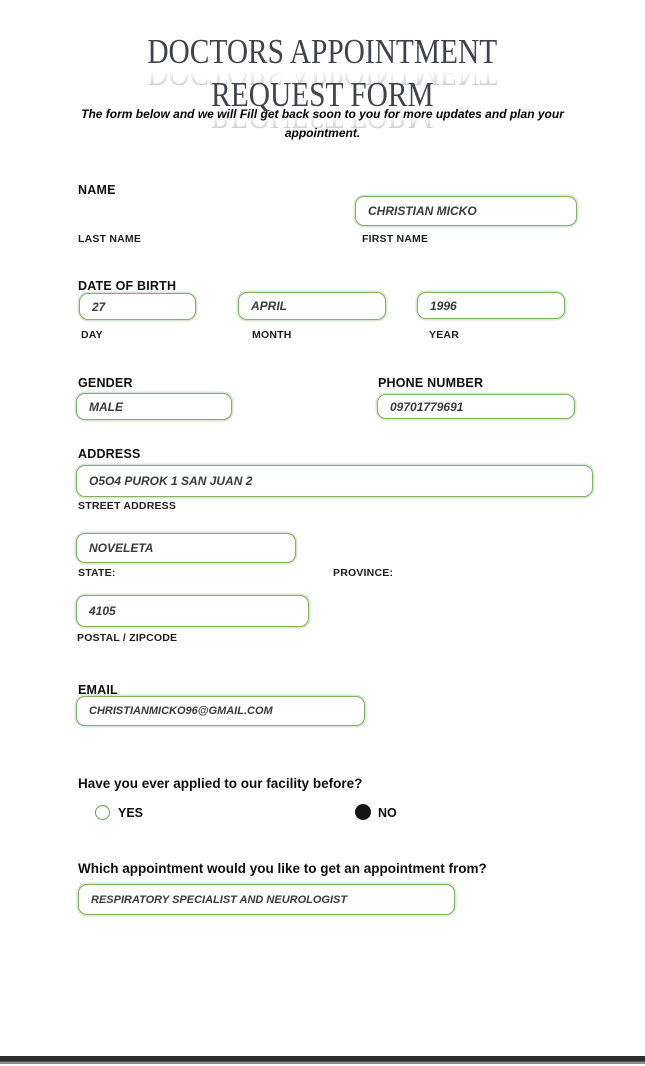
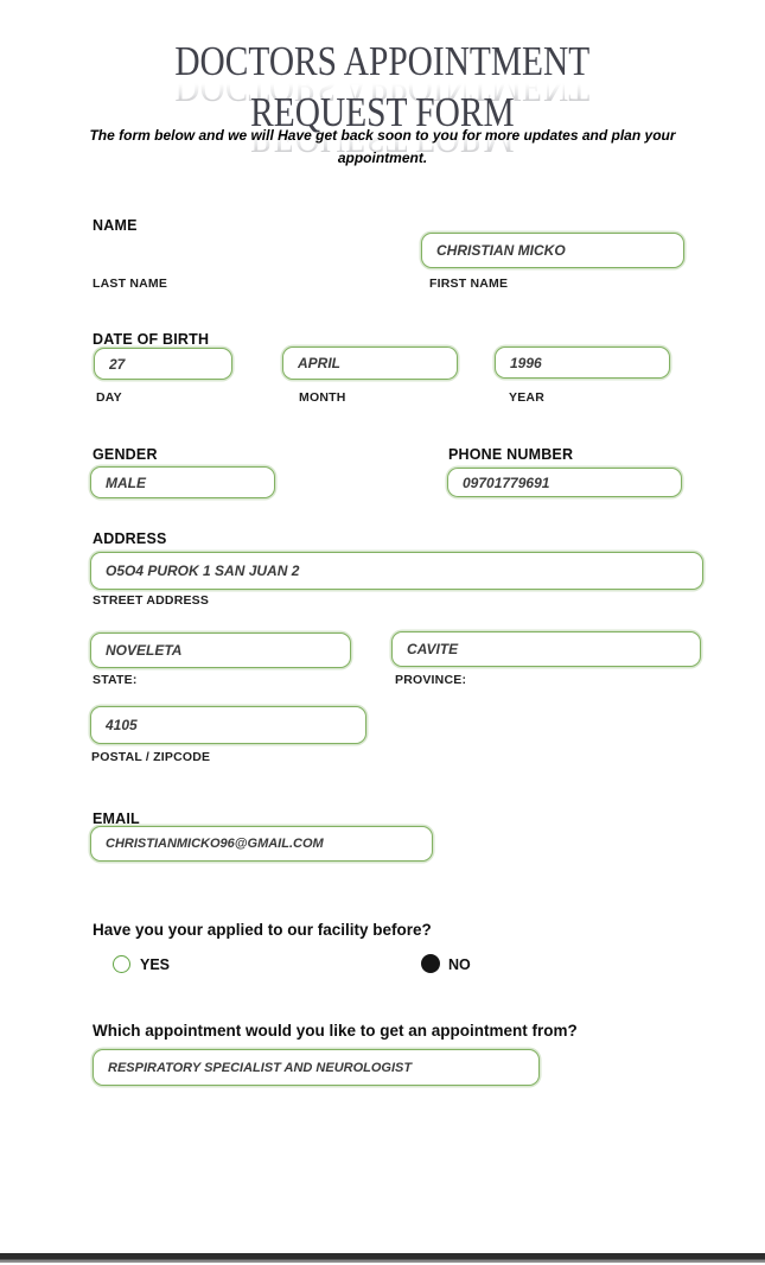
  DOCTORS APPOINTMENT
  REQUEST FORM
- The form below and we will Fill get back soon to you for more updates and plan your appointment.
+ The form below and we will Have get back soon to you for more updates and plan your appointment.
  NAME
  LAST NAME
  CHRISTIAN MICKO
  FIRST NAME
  DATE OF BIRTH
  27
  DAY
  APRIL
  MONTH
  1996
  YEAR
  GENDER
  MALE
  PHONE NUMBER
  09701779691
  ADDRESS
  O5O4 PUROK 1 SAN JUAN 2
  STREET ADDRESS
  NOVELETA
  STATE:
+ CAVITE
  PROVINCE:
  4105
  POSTAL / ZIPCODE
  EMAIL
  CHRISTIANMICKO96@GMAIL.COM
- Have you ever applied to our facility before?
+ Have you your applied to our facility before?
  YES
  NO
  Which appointment would you like to get an appointment from?
  RESPIRATORY SPECIALIST AND NEUROLOGIST
